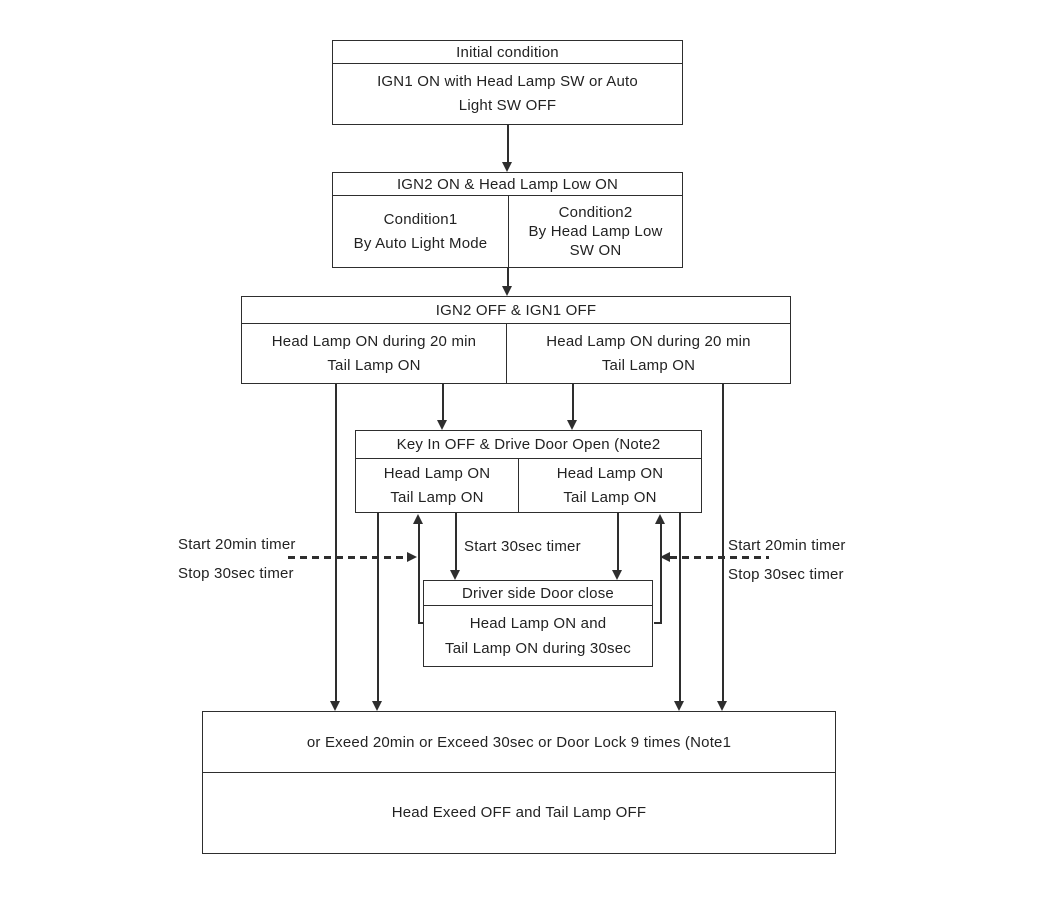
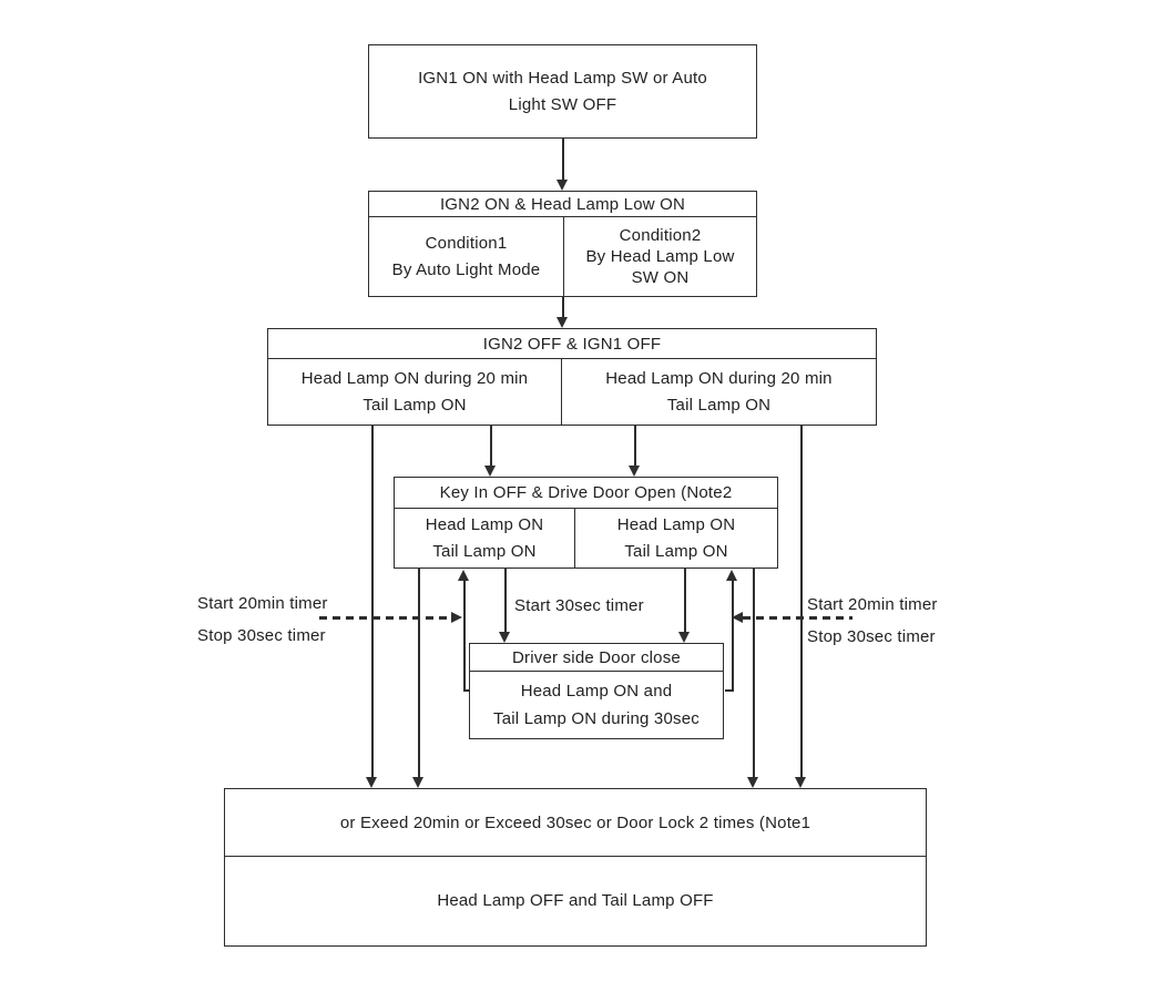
- Initial condition
  IGN1 ON with Head Lamp SW or Auto
  Light SW OFF
  IGN2 ON & Head Lamp Low ON
  Condition1
  By Auto Light Mode
  Condition2
  By Head Lamp Low
  SW ON
  IGN2 OFF & IGN1 OFF
  Head Lamp ON during 20 min
  Tail Lamp ON
  Head Lamp ON during 20 min
  Tail Lamp ON
  Key In OFF & Drive Door Open (Note2
  Head Lamp ON
  Tail Lamp ON
  Head Lamp ON
  Tail Lamp ON
  Start 20min timer
  Stop 30sec timer
  Start 30sec timer
  Start 20min timer
  Stop 30sec timer
  Driver side Door close
  Head Lamp ON and
  Tail Lamp ON during 30sec
- or Exeed 20min or Exceed 30sec or Door Lock 9 times (Note1
+ or Exeed 20min or Exceed 30sec or Door Lock 2 times (Note1
- Head Exeed OFF and Tail Lamp OFF
+ Head Lamp OFF and Tail Lamp OFF
